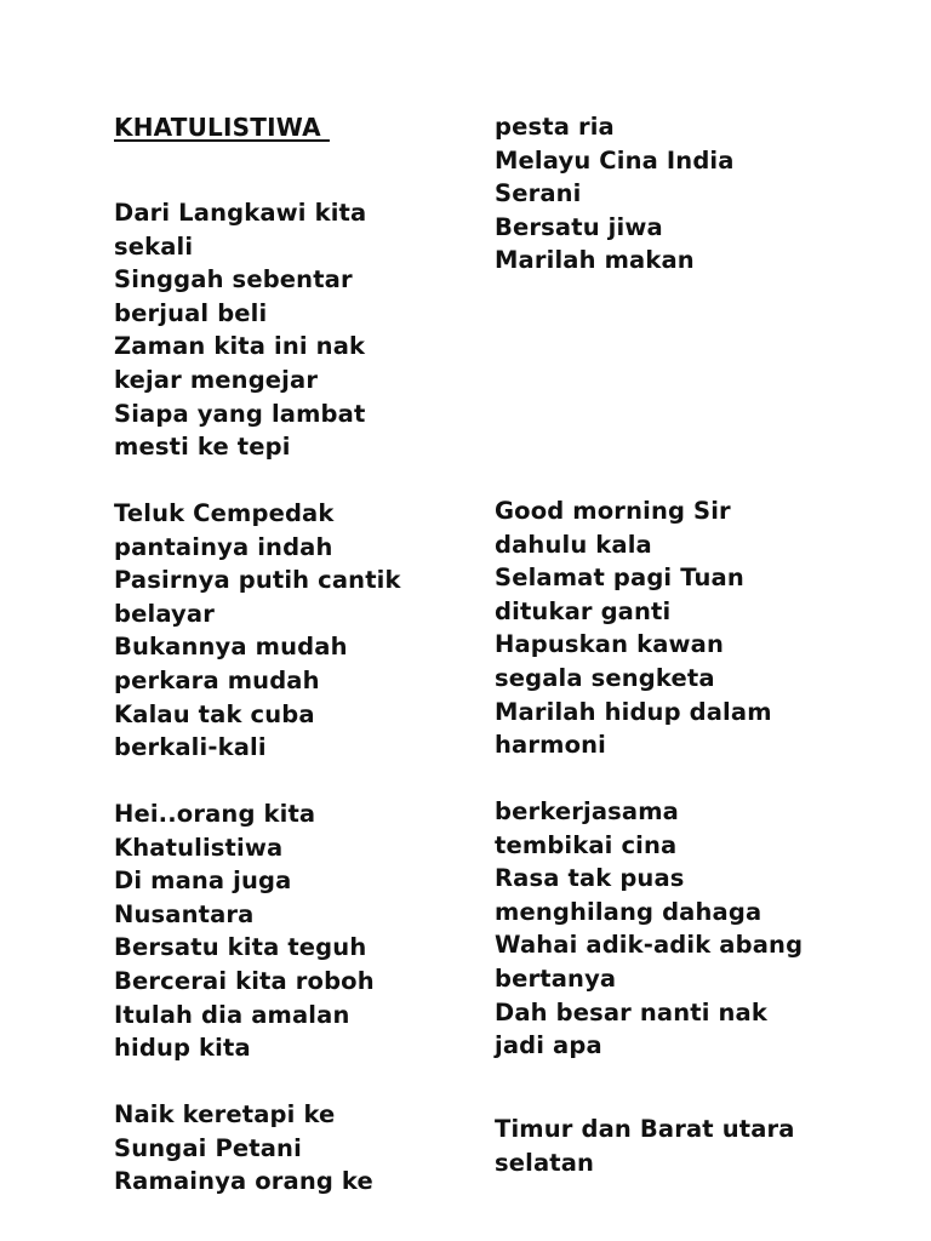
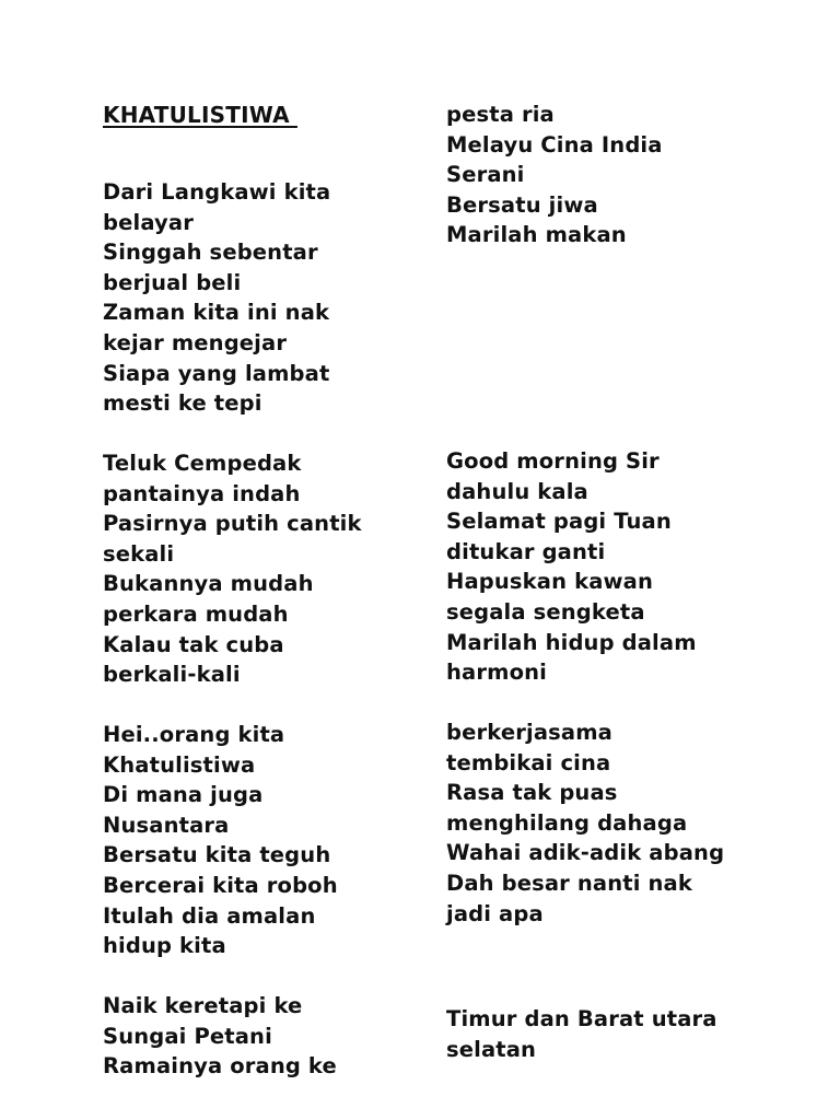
  KHATULISTIWA
  Dari Langkawi kita
- sekali
+ belayar
  Singgah sebentar
  berjual beli
  Zaman kita ini nak
  kejar mengejar
  Siapa yang lambat
  mesti ke tepi
  Teluk Cempedak
  pantainya indah
  Pasirnya putih cantik
- belayar
+ sekali
  Bukannya mudah
  perkara mudah
  Kalau tak cuba
  berkali-kali
  Hei..orang kita
  Khatulistiwa
  Di mana juga
  Nusantara
  Bersatu kita teguh
  Bercerai kita roboh
  Itulah dia amalan
  hidup kita
  Naik keretapi ke
  Sungai Petani
  Ramainya orang ke
  pesta ria
  Melayu Cina India
  Serani
  Bersatu jiwa
  Marilah makan
  Good morning Sir
  dahulu kala
  Selamat pagi Tuan
  ditukar ganti
  Hapuskan kawan
  segala sengketa
  Marilah hidup dalam
  harmoni
  berkerjasama
  tembikai cina
  Rasa tak puas
  menghilang dahaga
  Wahai adik-adik abang
- bertanya
  Dah besar nanti nak
  jadi apa
  Timur dan Barat utara
  selatan
